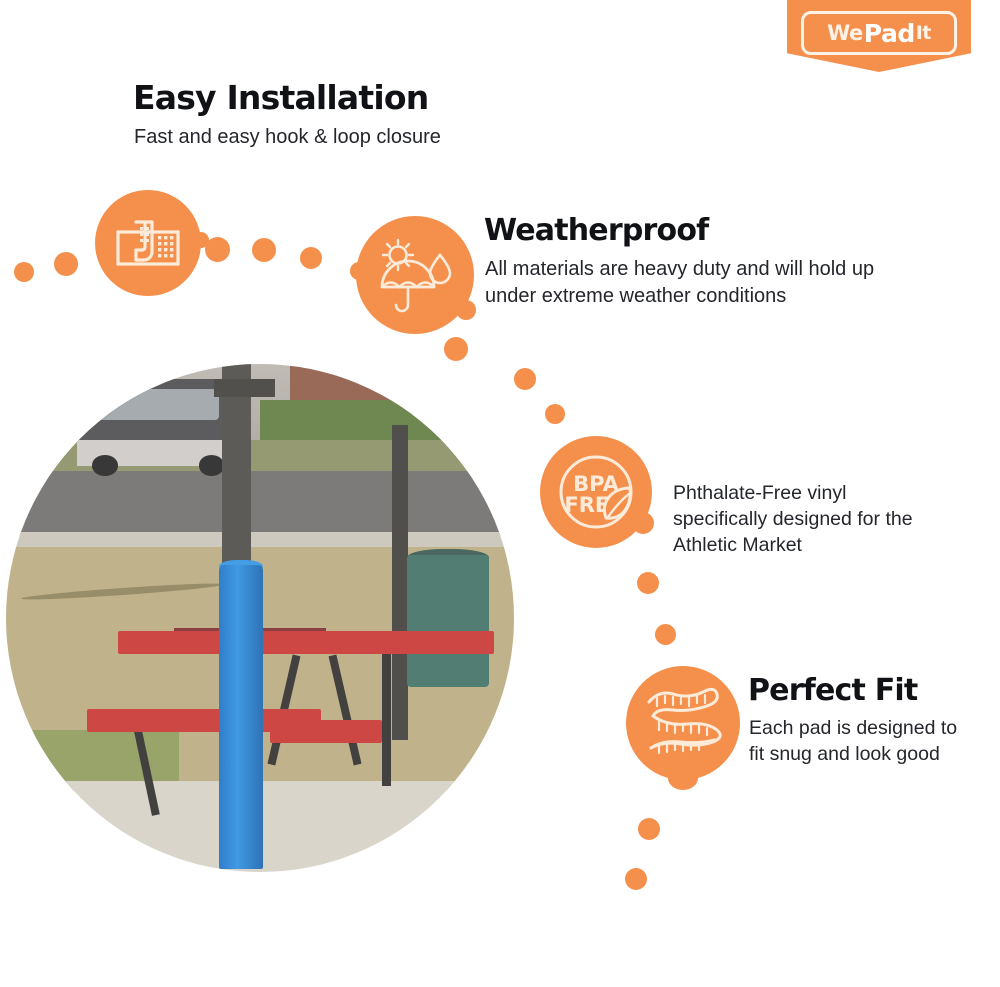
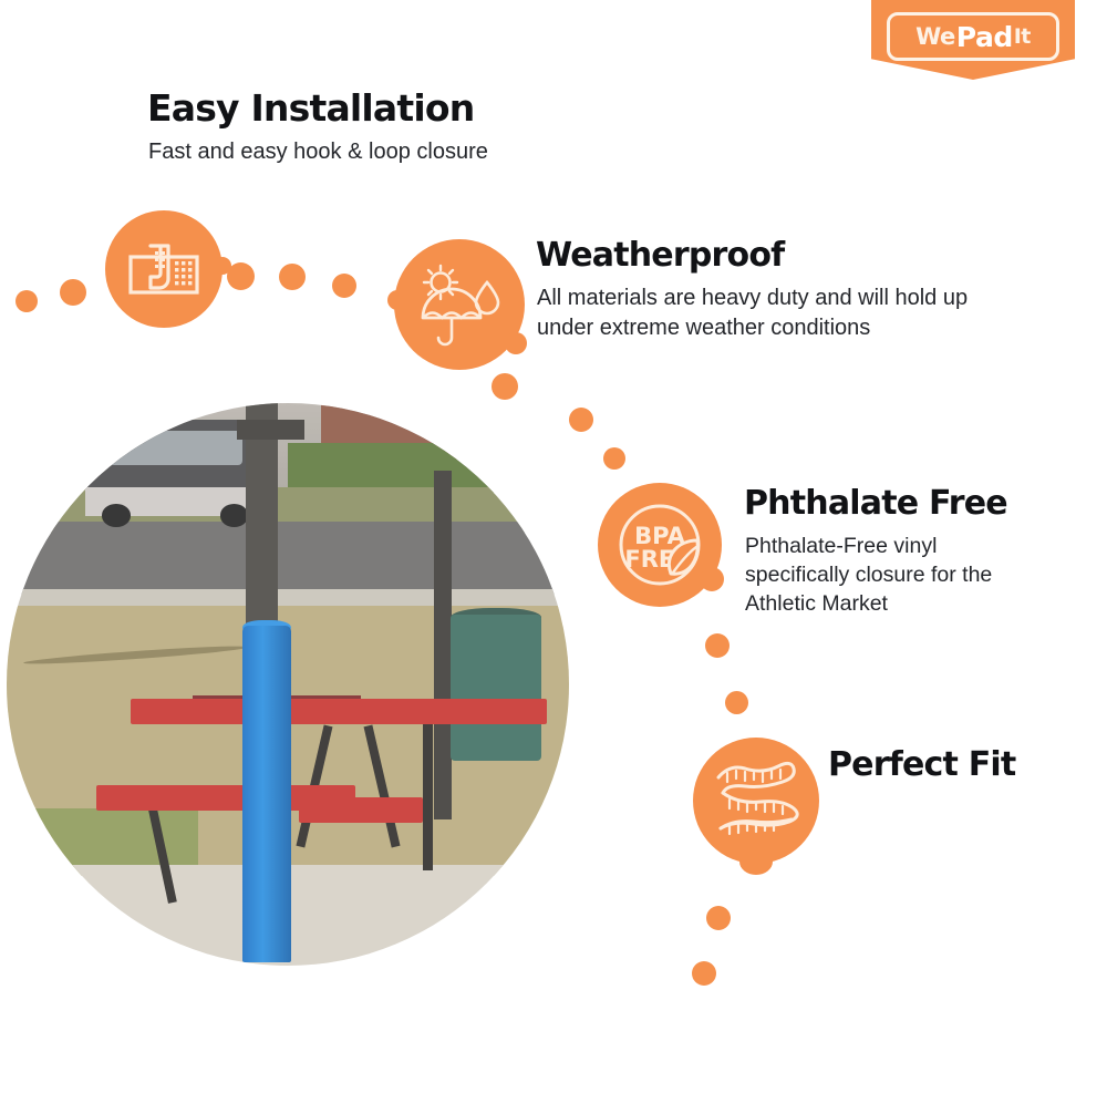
  We
  Pad
  It
  Easy Installation
  Fast and easy hook & loop closure
  Weatherproof
  All materials are heavy duty and will hold up under extreme weather conditions
+ Phthalate Free
- Phthalate-Free vinyl specifically designed for the Athletic Market
+ Phthalate-Free vinyl specifically closure for the Athletic Market
  BPA
  FRE
  Perfect Fit
- Each pad is designed to fit snug and look good
